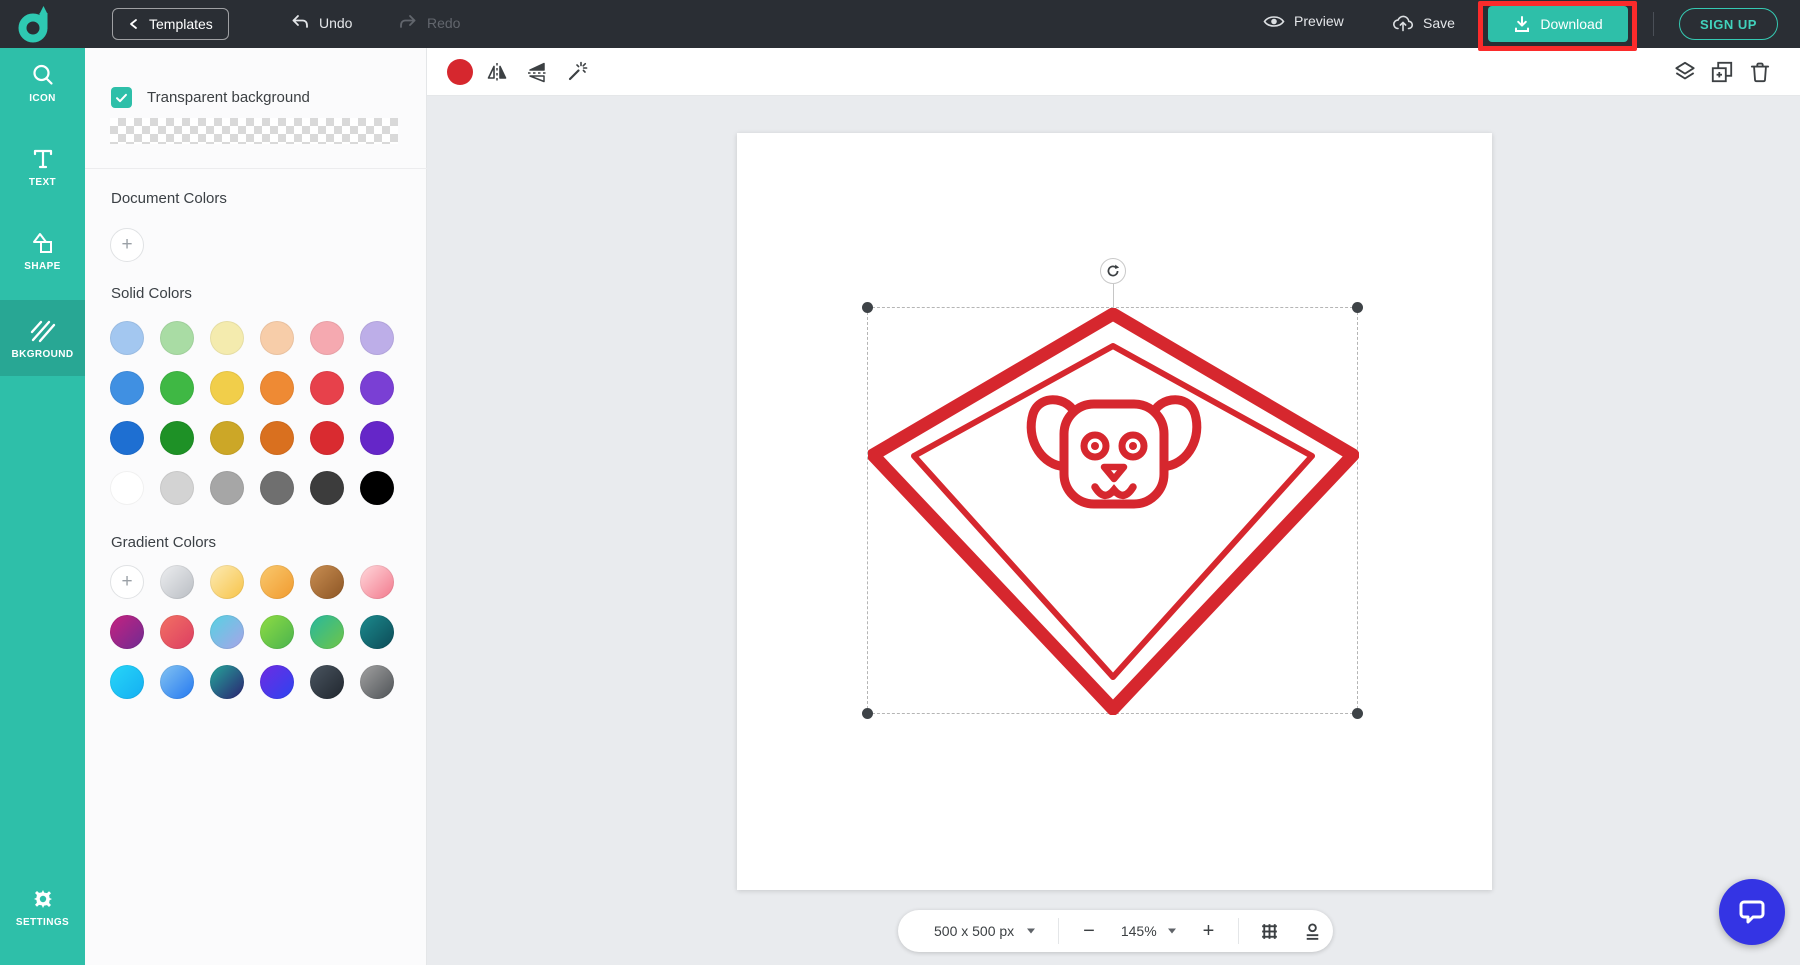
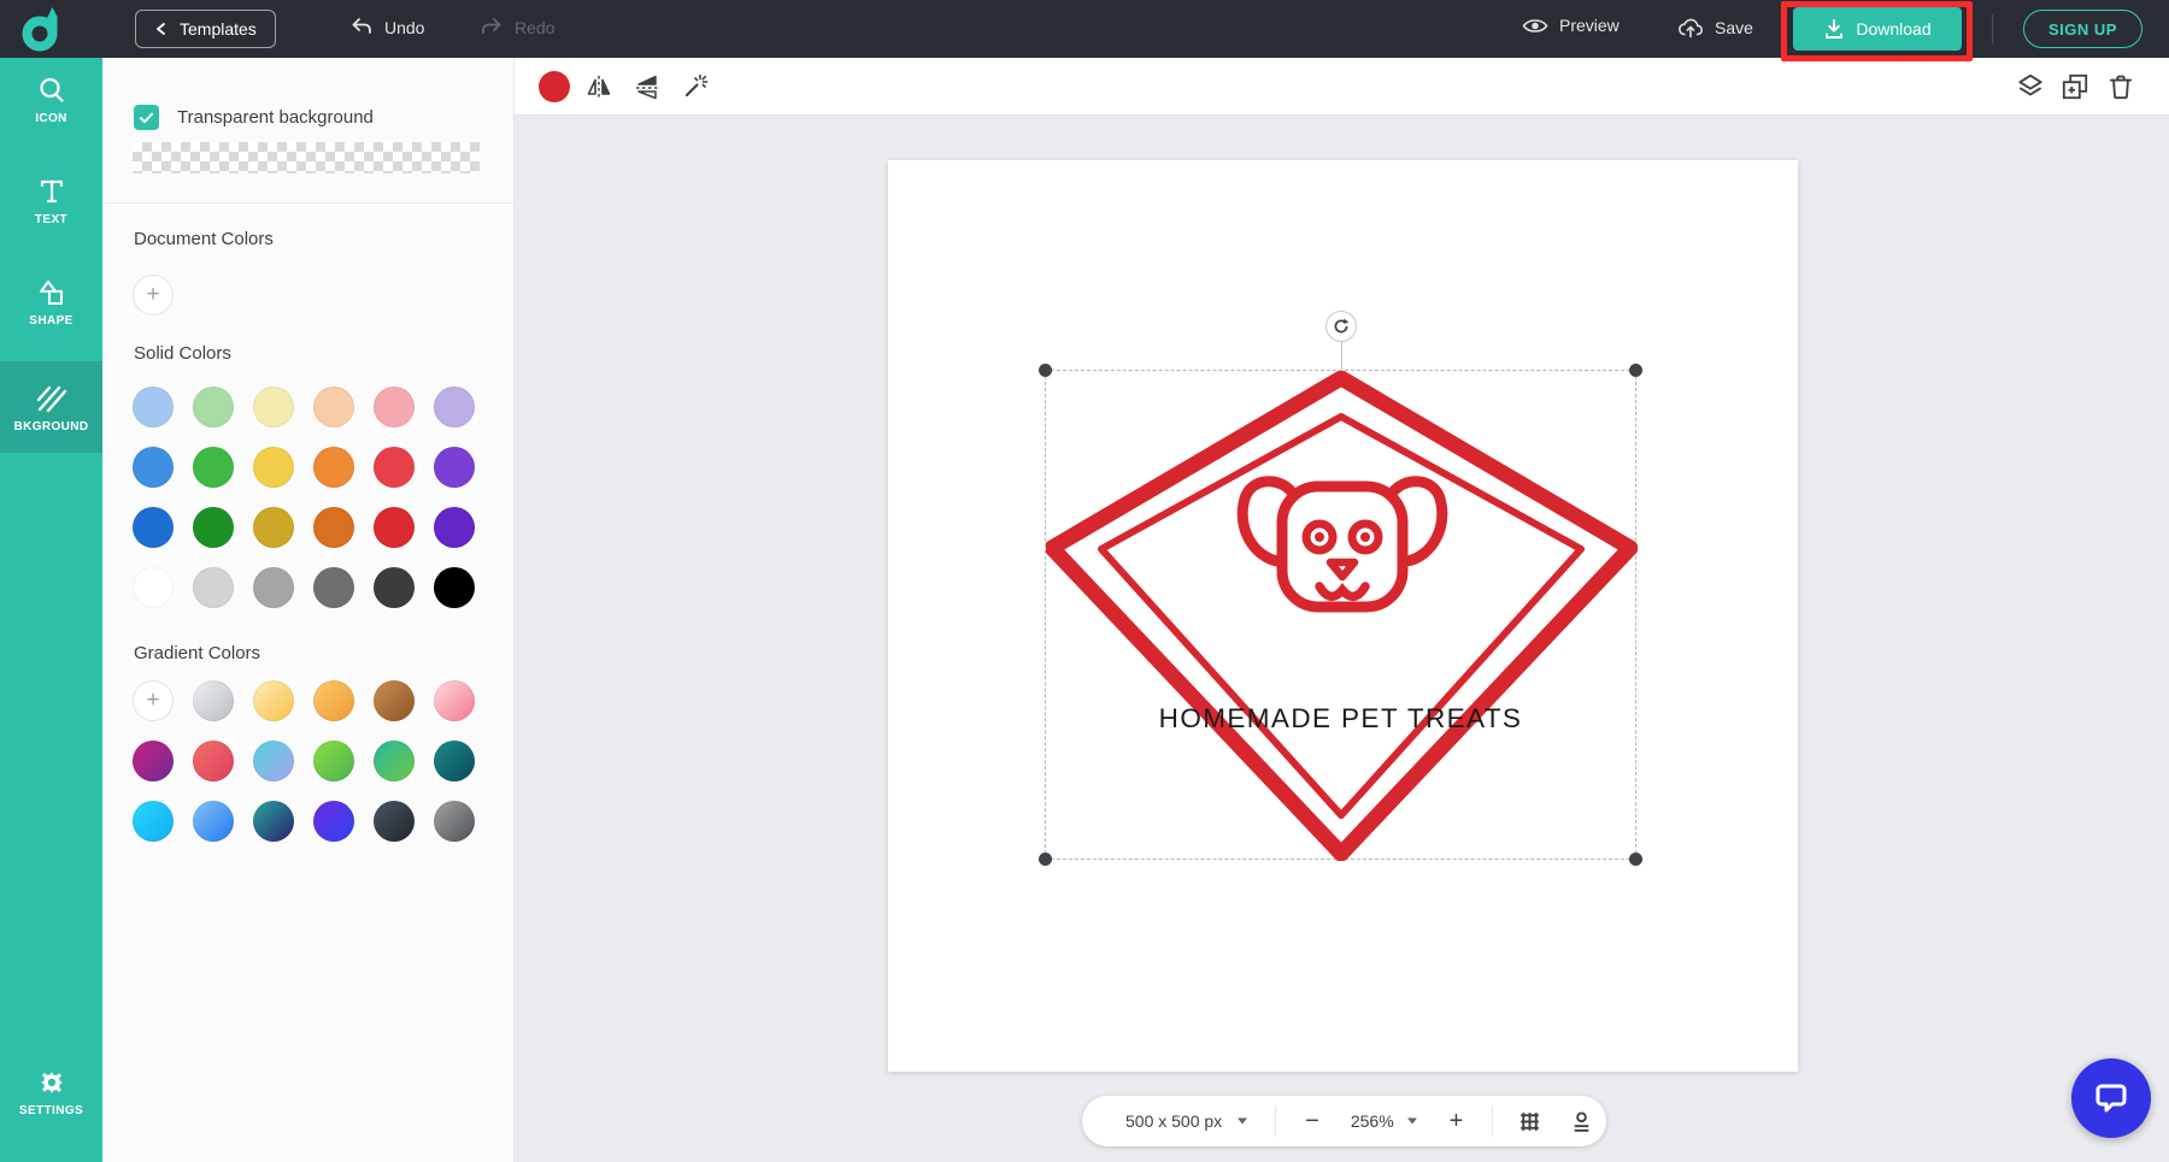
  Templates
  Undo
  Redo
  Preview
  Save
  Download
  SIGN UP
  ICON
  TEXT
  SHAPE
  BKGROUND
  SETTINGS
  Transparent background
  Document Colors
  +
  Solid Colors
  Gradient Colors
  +
+ HOMEMADE PET TREATS
  500 x 500 px
  −
- 145%
+ 256%
  +
